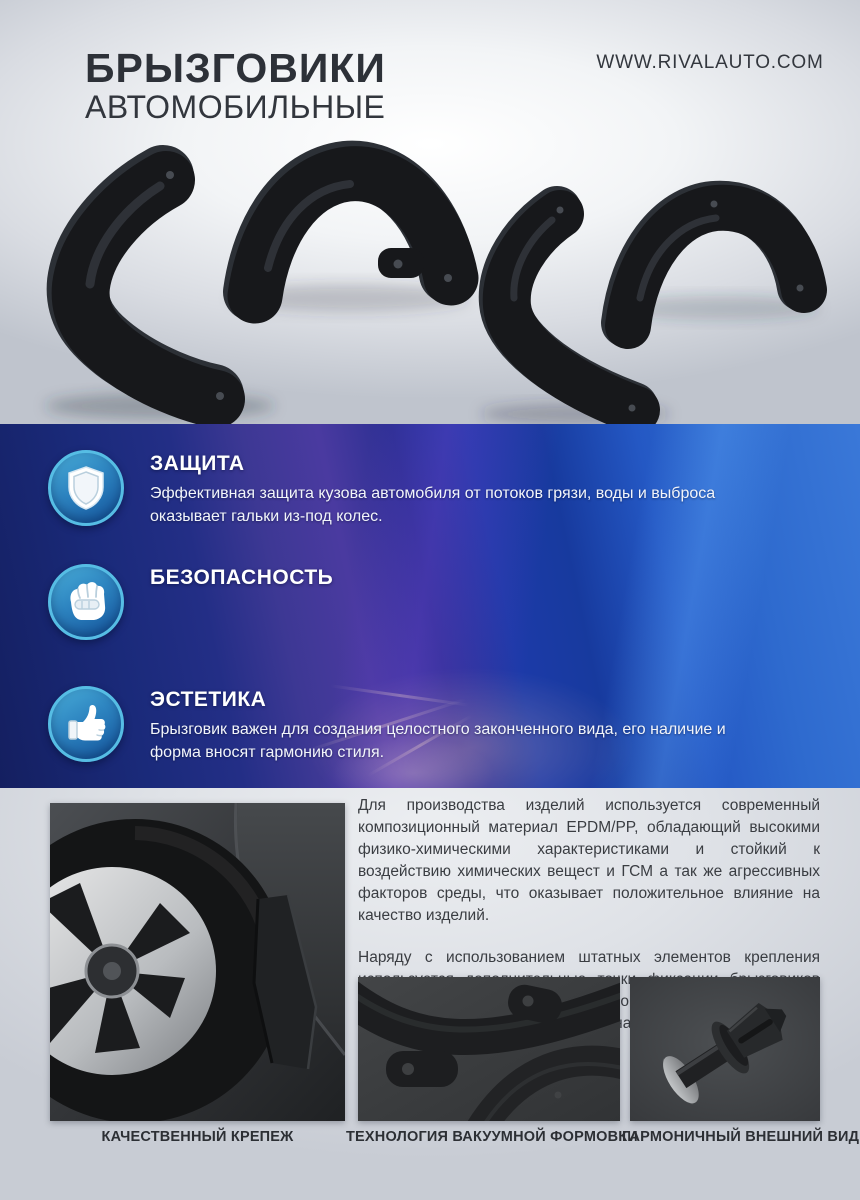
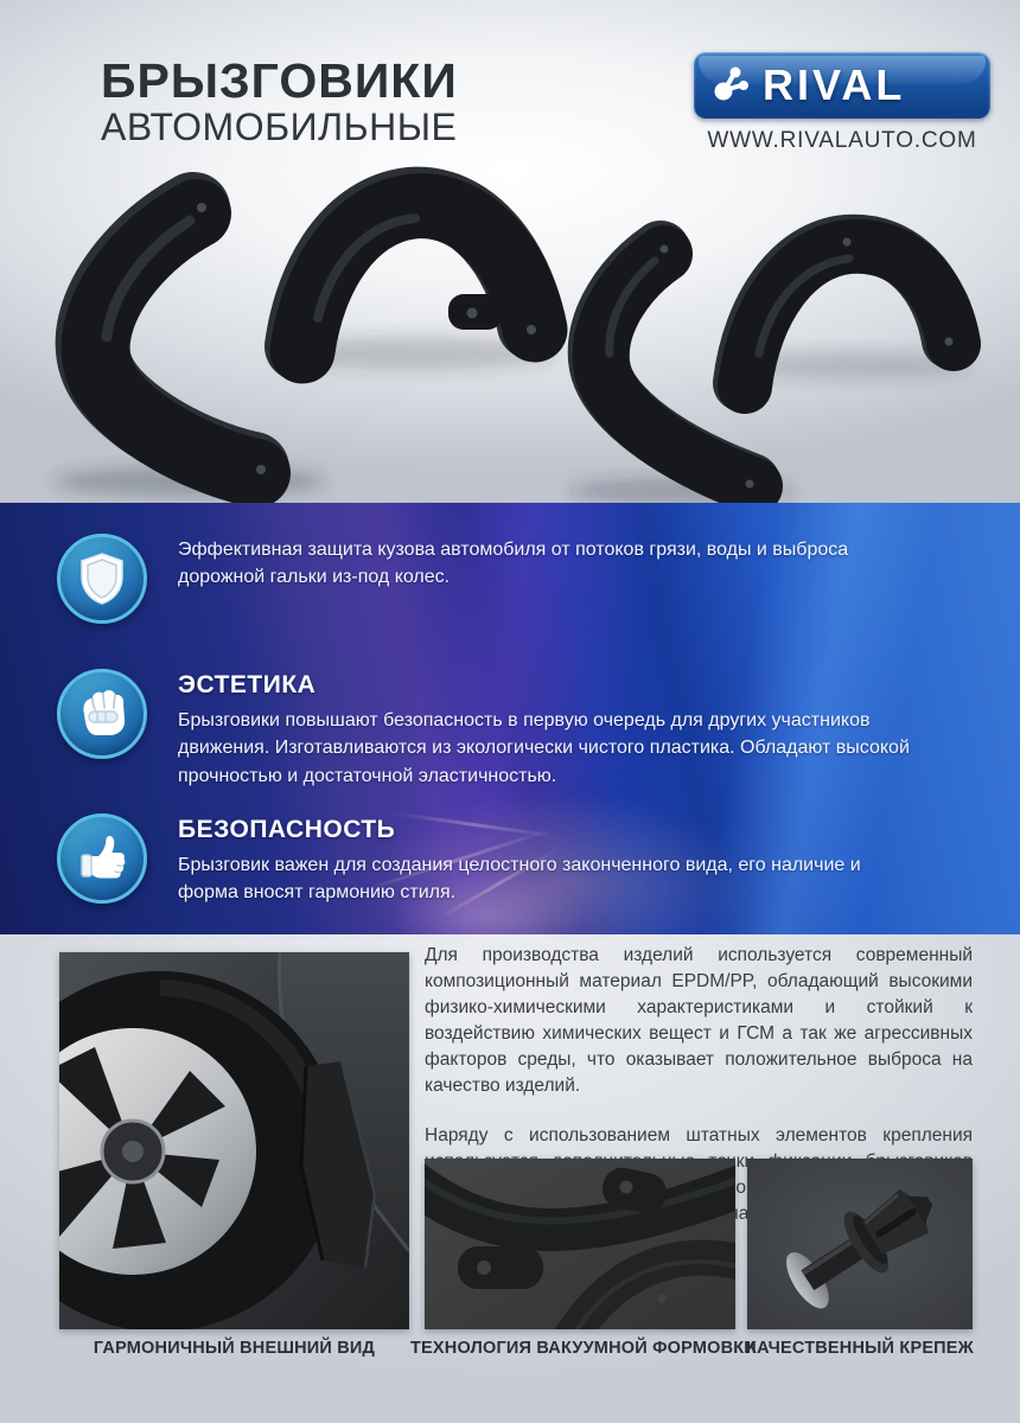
  БРЫЗГОВИКИ
  АВТОМОБИЛЬНЫЕ
+ RIVAL
  WWW.RIVALAUTO.COM
- ЗАЩИТА
- Эффективная защита кузова автомобиля от потоков грязи, воды и выброса оказывает гальки из-под колес.
+ Эффективная защита кузова автомобиля от потоков грязи, воды и выброса дорожной гальки из-под колес.
- БЕЗОПАСНОСТЬ
+ ЭСТЕТИКА
+ Брызговики повышают безопасность в первую очередь для других участников движения. Изготавливаются из экологически чистого пластика. Обладают высокой прочностью и достаточной эластичностью.
- ЭСТЕТИКА
+ БЕЗОПАСНОСТЬ
  Брызговик важен для создания целостного законченного вида, его наличие и форма вносят гармонию стиля.
- Для производства изделий используется современный композиционный материал EPDM/PP, обладающий высокими физико-химическими характеристиками и стойкий к воздействию химических вещест и ГСМ а так же агрессивных факторов среды, что оказывает положительное влияние на качество изделий.
+ Для производства изделий используется современный композиционный материал EPDM/PP, обладающий высокими физико-химическими характеристиками и стойкий к воздействию химических вещест и ГСМ а так же агрессивных факторов среды, что оказывает положительное выброса на качество изделий.
- КАЧЕСТВЕННЫЙ КРЕПЕЖ
+ ГАРМОНИЧНЫЙ ВНЕШНИЙ ВИД
  ТЕХНОЛОГИЯ ВАКУУМНОЙ ФОРМОВК
- ГАРМОНИЧНЫЙ ВНЕШНИЙ ВИД
+ КАЧЕСТВЕННЫЙ КРЕПЕЖ
